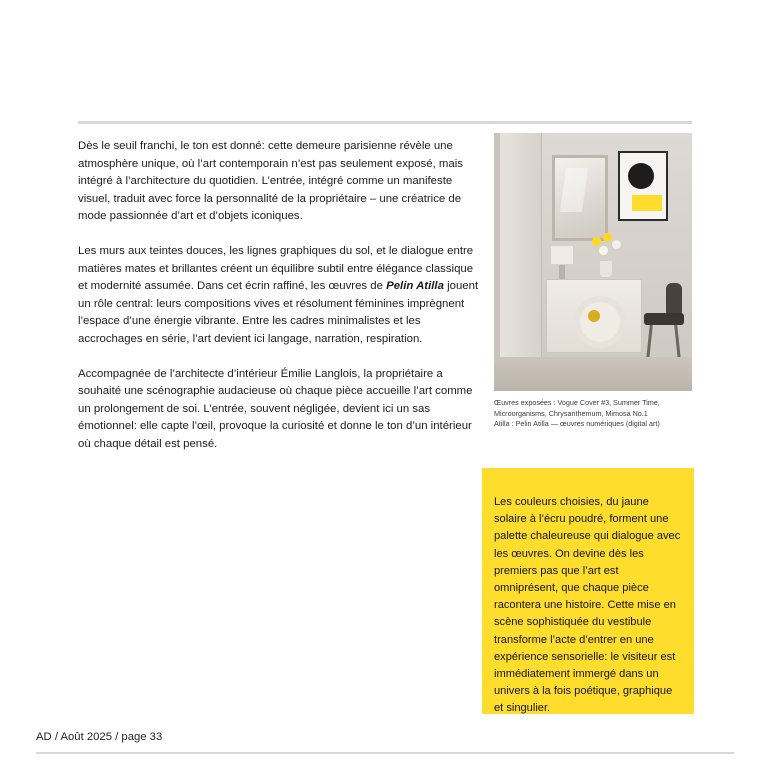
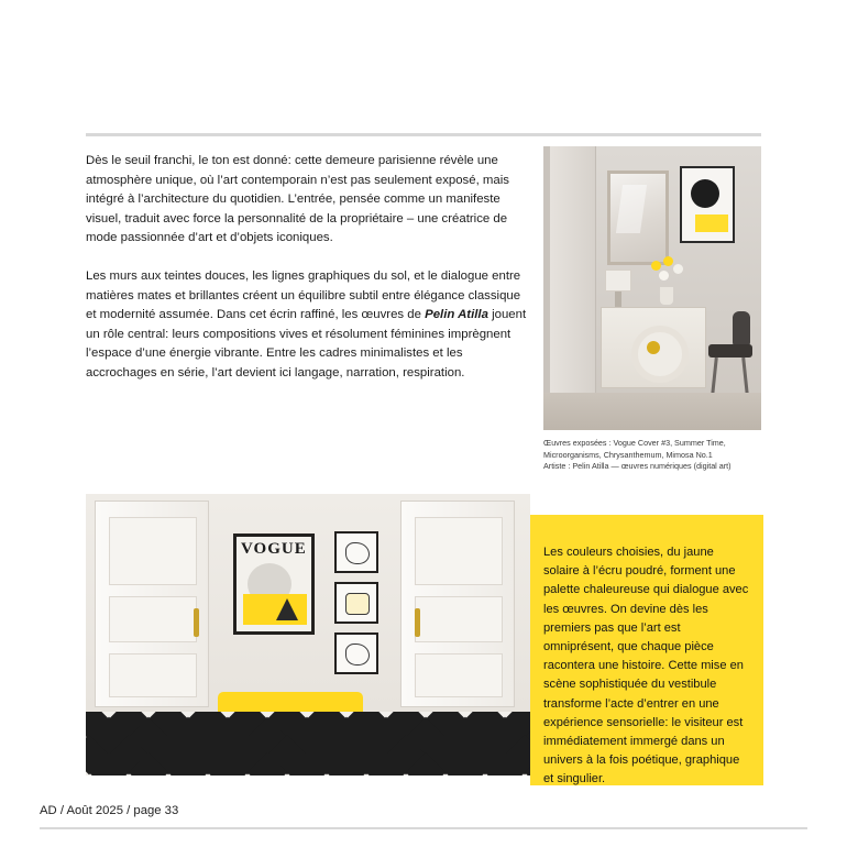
- Dès le seuil franchi, le ton est donné: cette demeure parisienne révèle une atmosphère unique, où l’art contemporain n’est pas seulement exposé, mais intégré à l’architecture du quotidien. L’entrée, intégré comme un manifeste visuel, traduit avec force la personnalité de la propriétaire – une créatrice de mode passionnée d’art et d’objets iconiques.
+ Dès le seuil franchi, le ton est donné: cette demeure parisienne révèle une atmosphère unique, où l’art contemporain n’est pas seulement exposé, mais intégré à l’architecture du quotidien. L’entrée, pensée comme un manifeste visuel, traduit avec force la personnalité de la propriétaire – une créatrice de mode passionnée d’art et d’objets iconiques.
  Les murs aux teintes douces, les lignes graphiques du sol, et le dialogue entre matières mates et brillantes créent un équilibre subtil entre élégance classique et modernité assumée. Dans cet écrin raffiné, les œuvres de Pelin Atilla jouent un rôle central: leurs compositions vives et résolument féminines imprègnent l’espace d’une énergie vibrante. Entre les cadres minimalistes et les accrochages en série, l’art devient ici langage, narration, respiration.
- Accompagnée de l’architecte d’intérieur Émilie Langlois, la propriétaire a souhaité une scénographie audacieuse où chaque pièce accueille l’art comme un prolongement de soi. L’entrée, souvent négligée, devient ici un sas émotionnel: elle capte l’œil, provoque la curiosité et donne le ton d’un intérieur où chaque détail est pensé.
  Œuvres exposées : Vogue Cover #3, Summer Time,
  Microorganisms, Chrysanthemum, Mimosa No.1
- Atilla : Pelin Atilla — œuvres numériques (digital art)
+ Artiste : Pelin Atilla — œuvres numériques (digital art)
+ VOGUE
  Les couleurs choisies, du jaune solaire à l’écru poudré, forment une palette chaleureuse qui dialogue avec les œuvres. On devine dès les premiers pas que l’art est omniprésent, que chaque pièce racontera une histoire. Cette mise en scène sophistiquée du vestibule transforme l’acte d’entrer en une expérience sensorielle: le visiteur est immédiatement immergé dans un univers à la fois poétique, graphique et singulier.
  AD / Août 2025 / page 33
